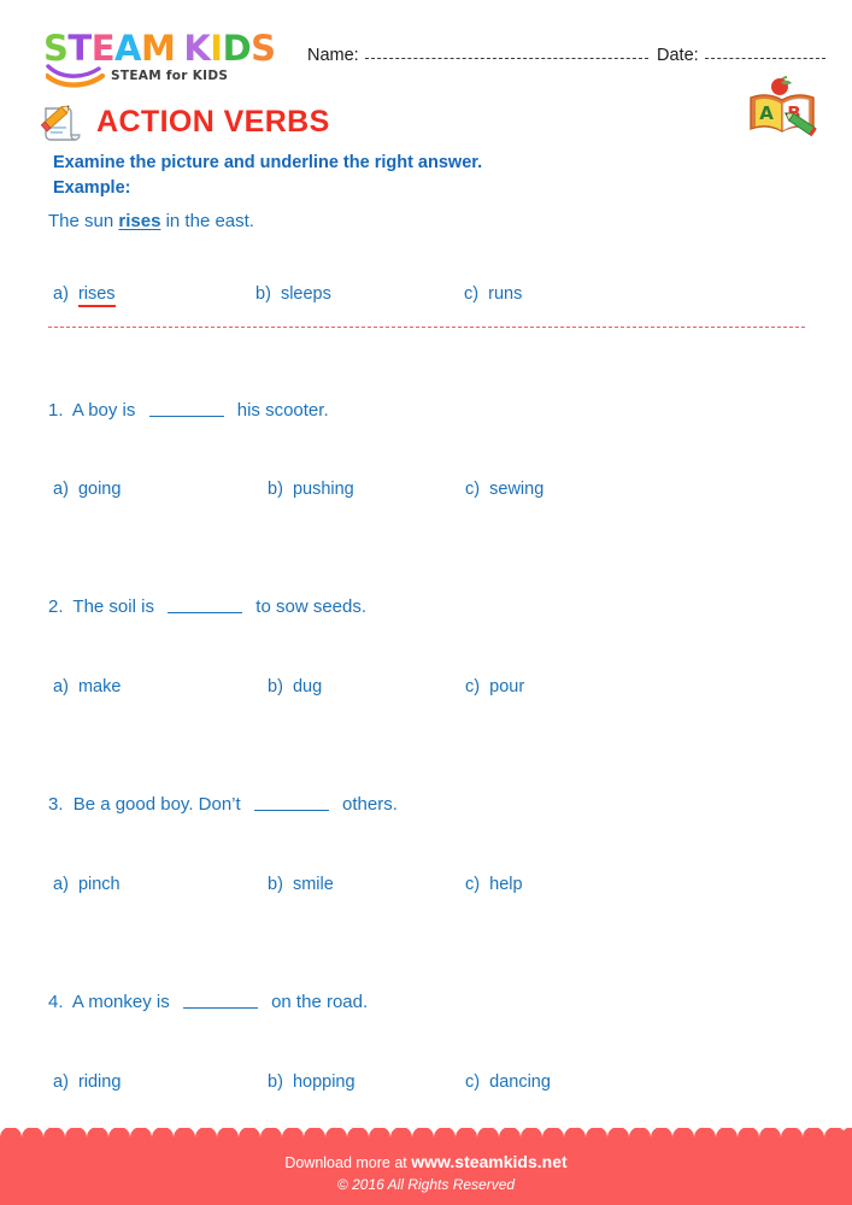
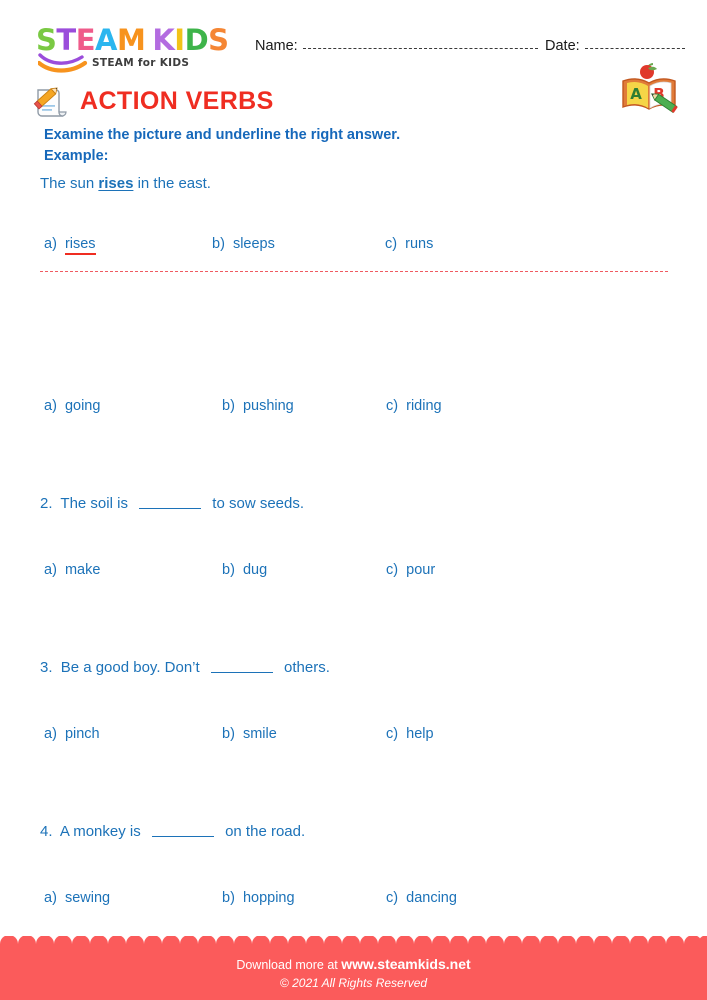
  STEAM KIDS
  STEAM for KIDS
  Name:
  Date:
  ACTION VERBS
  A
  Examine the picture and underline the right answer.
  Example:
  The sun rises in the east.
  a) rises
  b) sleeps
  c) runs
- 1. A boy is his scooter.
  a) going
  b) pushing
- c) sewing
+ c) riding
  2. The soil is to sow seeds.
  a) make
  b) dug
  c) pour
  3. Be a good boy. Don’t others.
  a) pinch
  b) smile
  c) help
  4. A monkey is on the road.
- a) riding
+ a) sewing
  b) hopping
  c) dancing
  Download more at www.steamkids.net
- © 2016 All Rights Reserved
+ © 2021 All Rights Reserved
